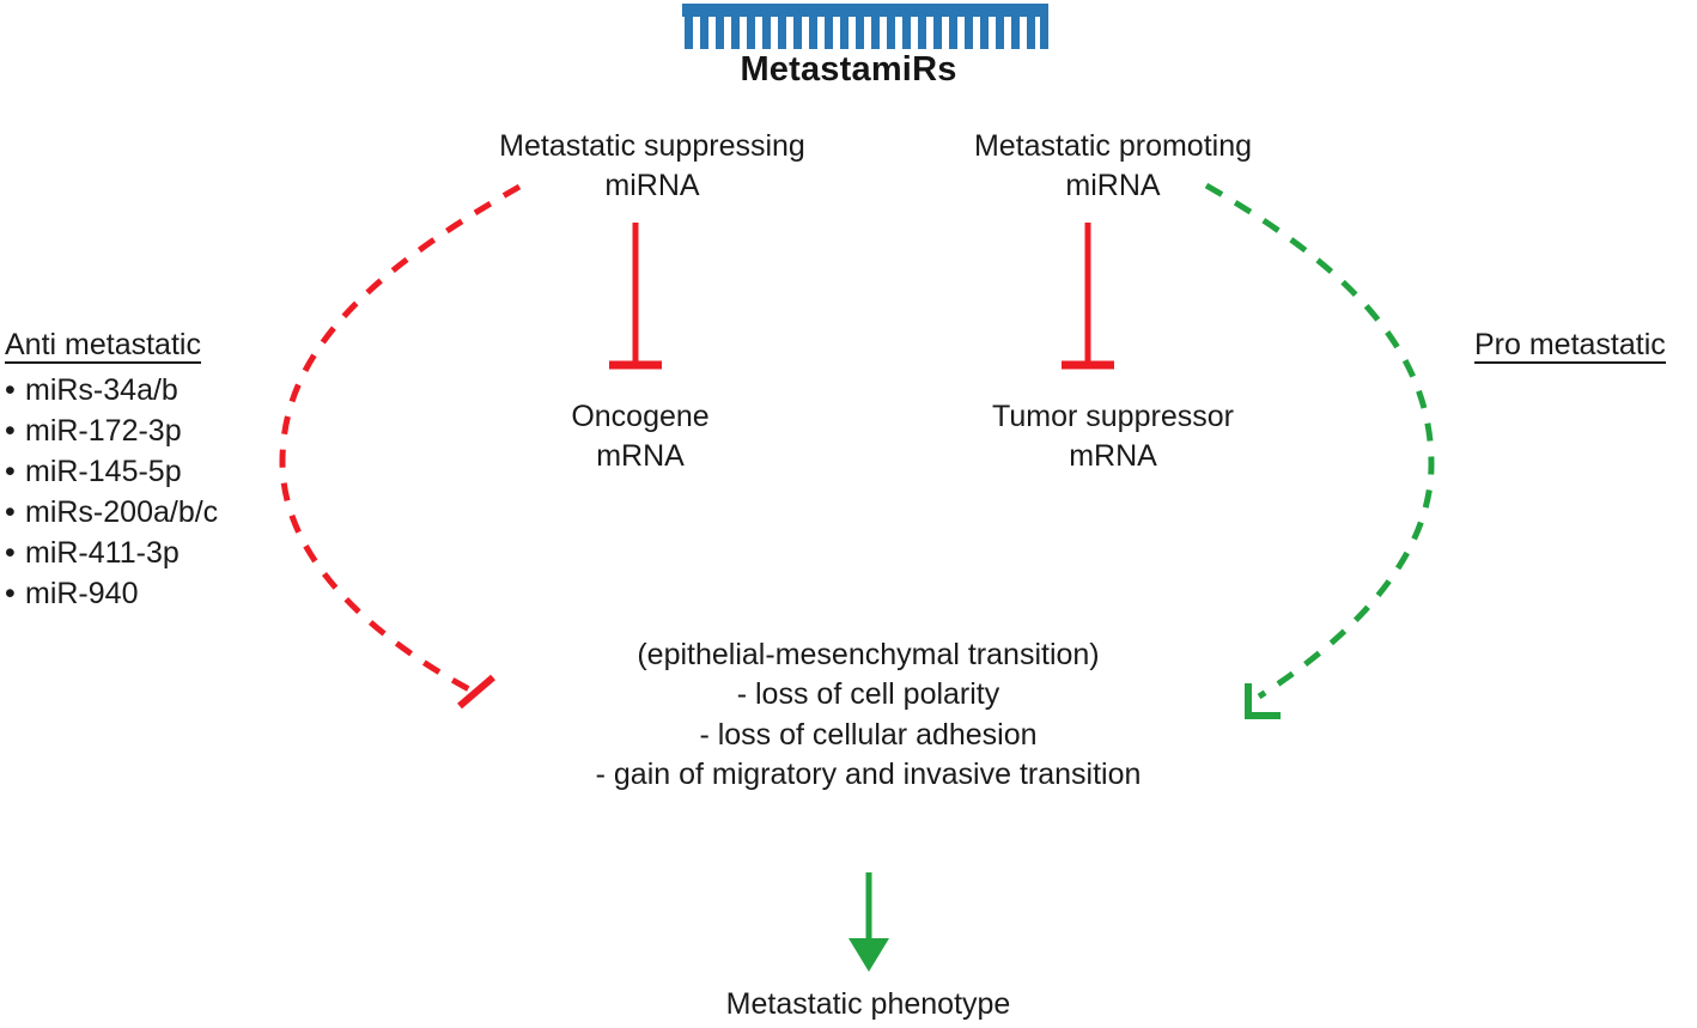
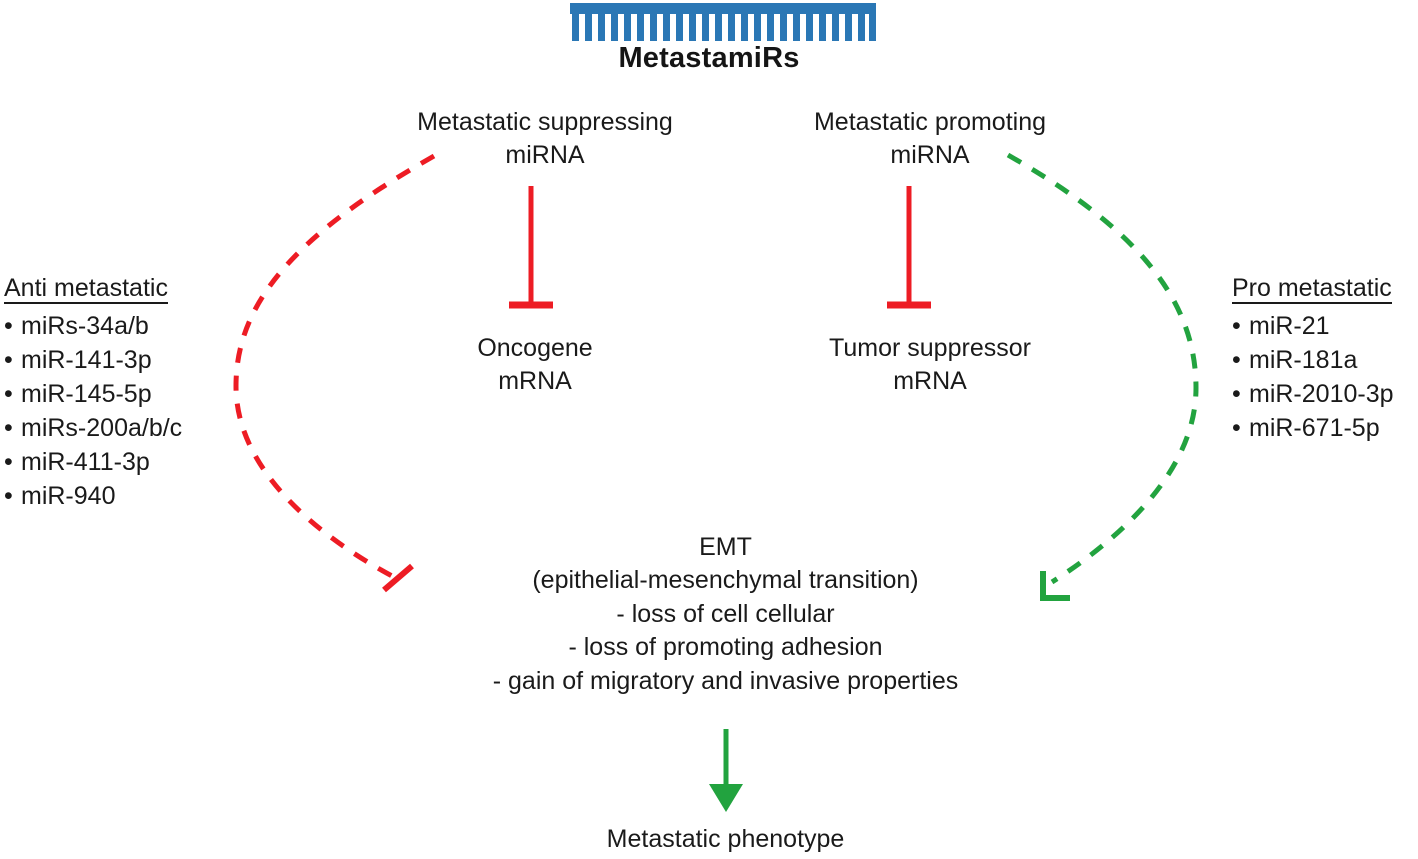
  MetastamiRs
  Metastatic suppressing
  miRNA
  Metastatic promoting
  miRNA
  Oncogene
  mRNA
  Tumor suppressor
  mRNA
+ EMT
  (epithelial-mesenchymal transition)
- - loss of cell polarity
+ - loss of cell cellular
- - loss of cellular adhesion
+ - loss of promoting adhesion
- - gain of migratory and invasive transition
+ - gain of migratory and invasive properties
  Metastatic phenotype
  Anti metastatic
  • miRs-34a/b
- • miR-172-3p
+ • miR-141-3p
  • miR-145-5p
  • miRs-200a/b/c
  • miR-411-3p
  • miR-940
  Pro metastatic
+ • miR-21
+ • miR-181a
+ • miR-2010-3p
+ • miR-671-5p
